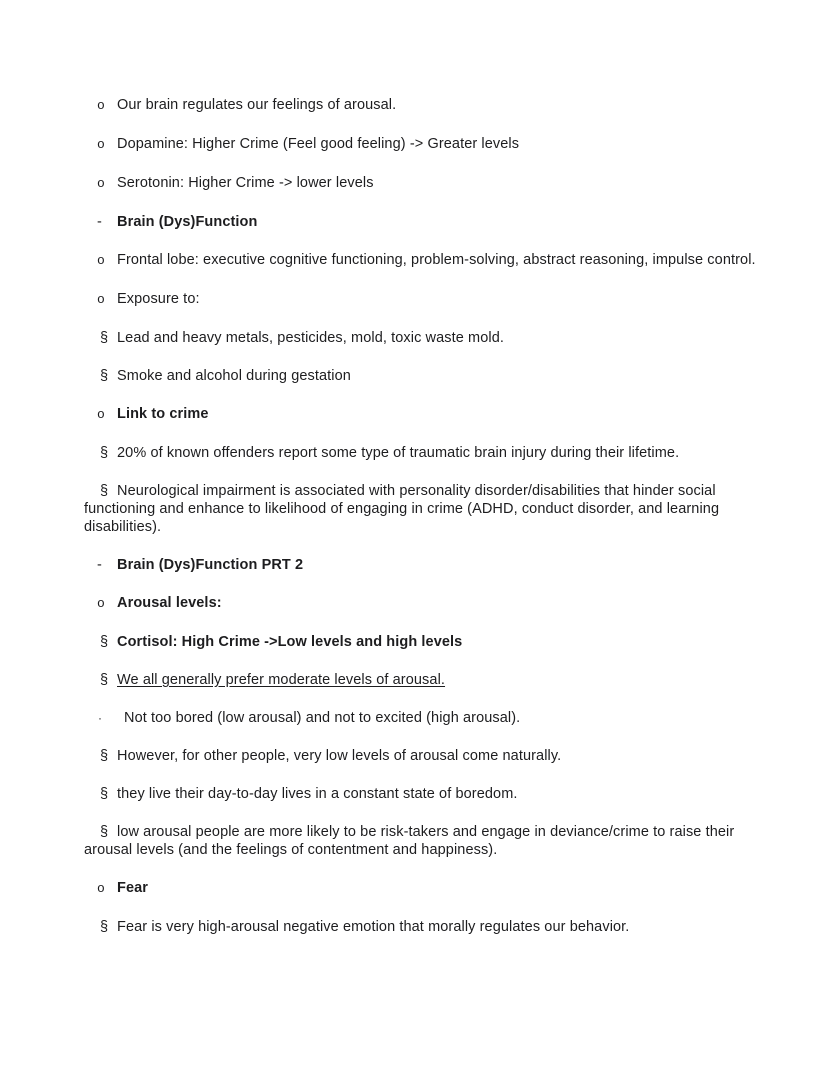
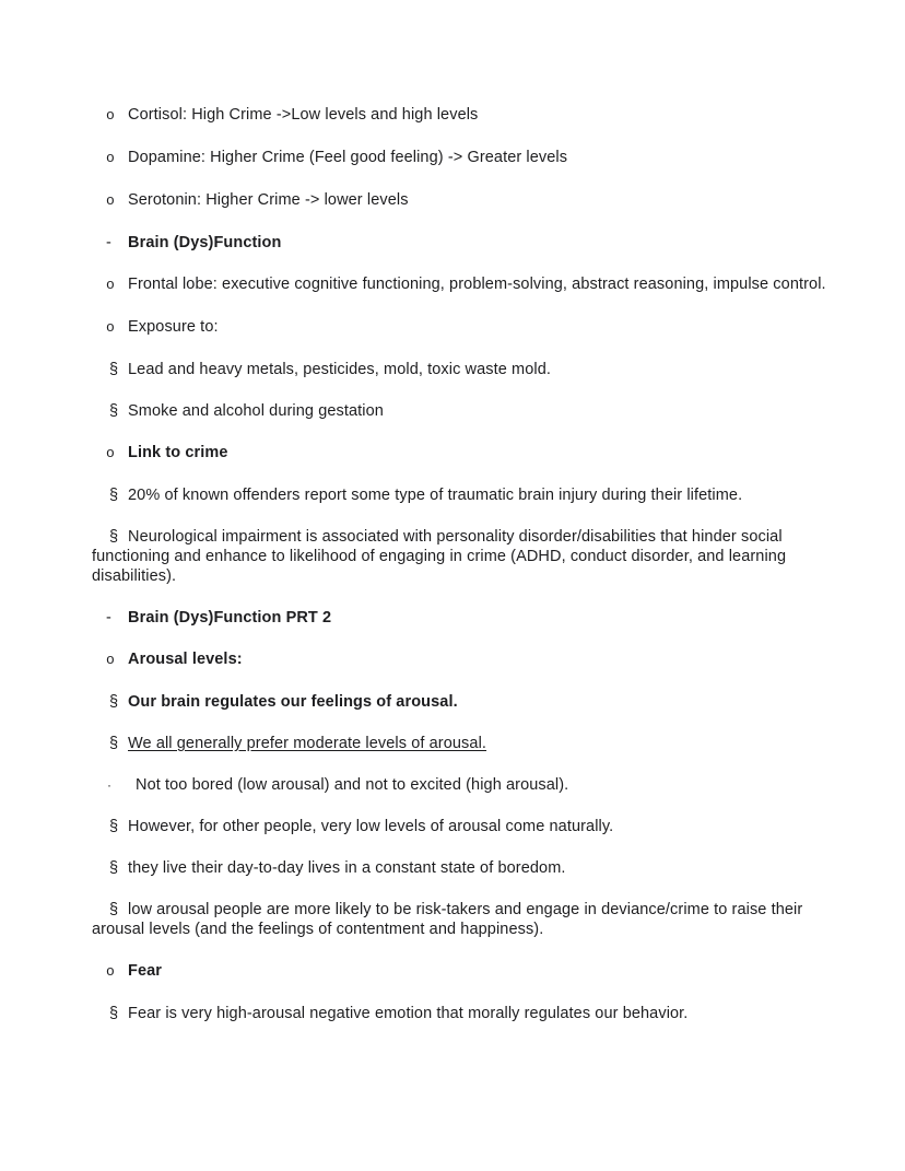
- o Our brain regulates our feelings of arousal.
+ o Cortisol: High Crime ->Low levels and high levels
  o Dopamine: Higher Crime (Feel good feeling) -> Greater levels
  o Serotonin: Higher Crime -> lower levels
  - Brain (Dys)Function
  o Frontal lobe: executive cognitive functioning, problem-solving, abstract reasoning, impulse control.
  o Exposure to:
  § Lead and heavy metals, pesticides, mold, toxic waste mold.
  § Smoke and alcohol during gestation
  o Link to crime
  § 20% of known offenders report some type of traumatic brain injury during their lifetime.
  § Neurological impairment is associated with personality disorder/disabilities that hinder social functioning and enhance to likelihood of engaging in crime (ADHD, conduct disorder, and learning disabilities).
  - Brain (Dys)Function PRT 2
  o Arousal levels:
- § Cortisol: High Crime ->Low levels and high levels
+ § Our brain regulates our feelings of arousal.
  § We all generally prefer moderate levels of arousal.
  · Not too bored (low arousal) and not to excited (high arousal).
  § However, for other people, very low levels of arousal come naturally.
  § they live their day-to-day lives in a constant state of boredom.
  § low arousal people are more likely to be risk-takers and engage in deviance/crime to raise their arousal levels (and the feelings of contentment and happiness).
  o Fear
  § Fear is very high-arousal negative emotion that morally regulates our behavior.
